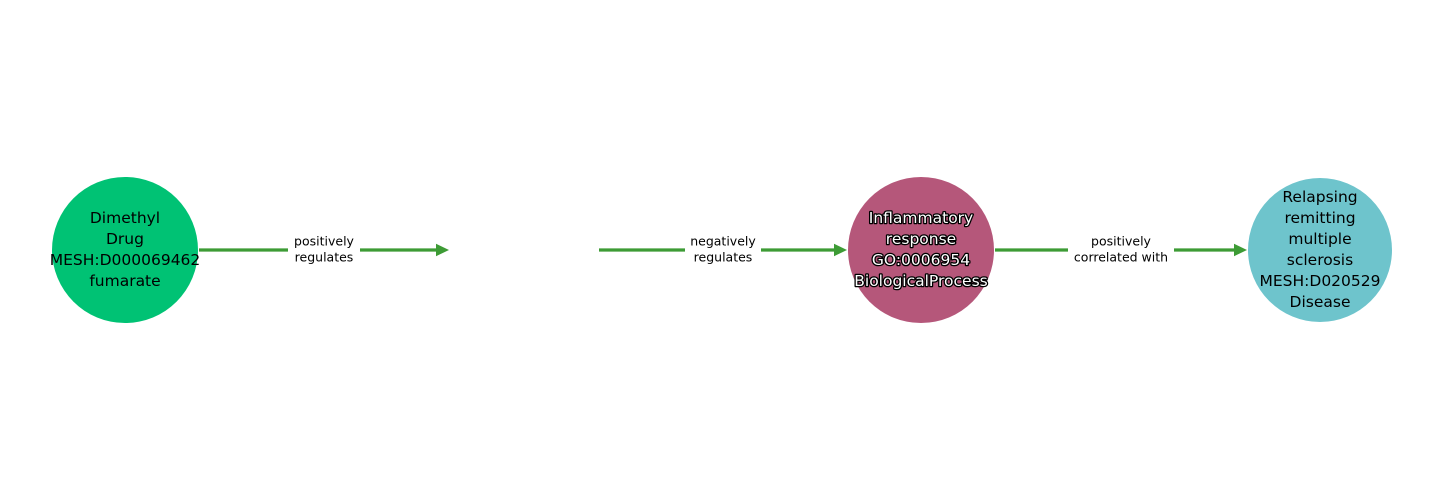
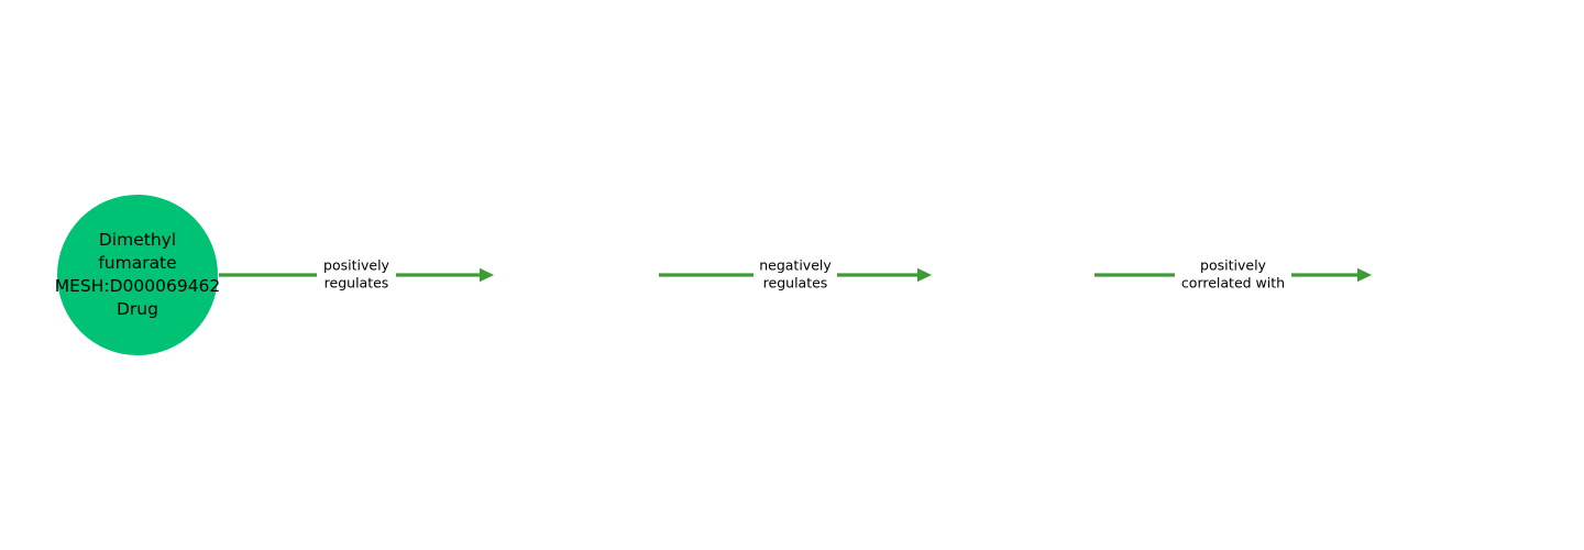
  Dimethyl
- Drug
+ fumarate
  MESH:D000069462
- fumarate
+ Drug
- Inflammatory
- response
- GO:0006954
- BiologicalProcess
- Relapsing
- remitting
- multiple
- sclerosis
- MESH:D020529
- Disease
  positively
  regulates
  negatively
  regulates
  positively
  correlated with
